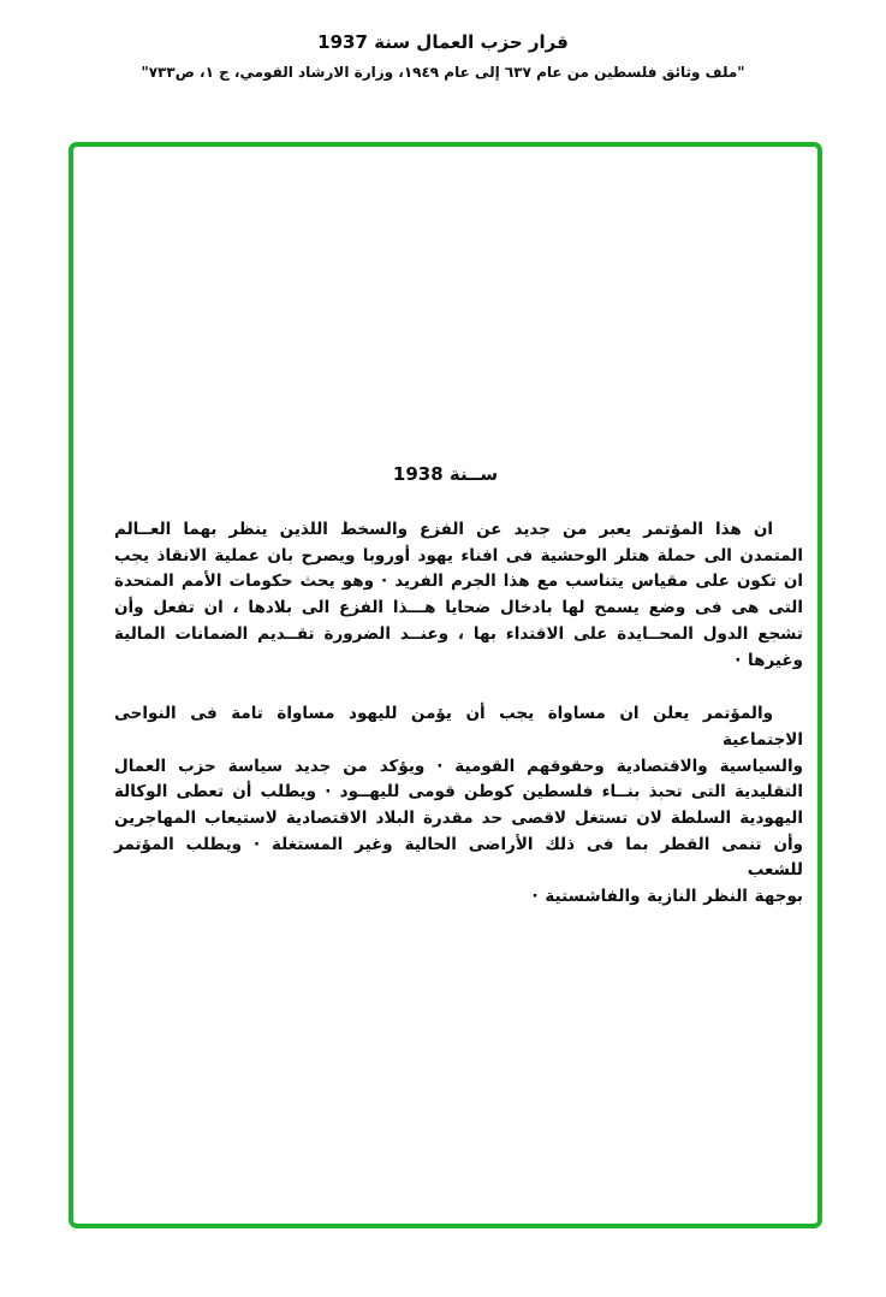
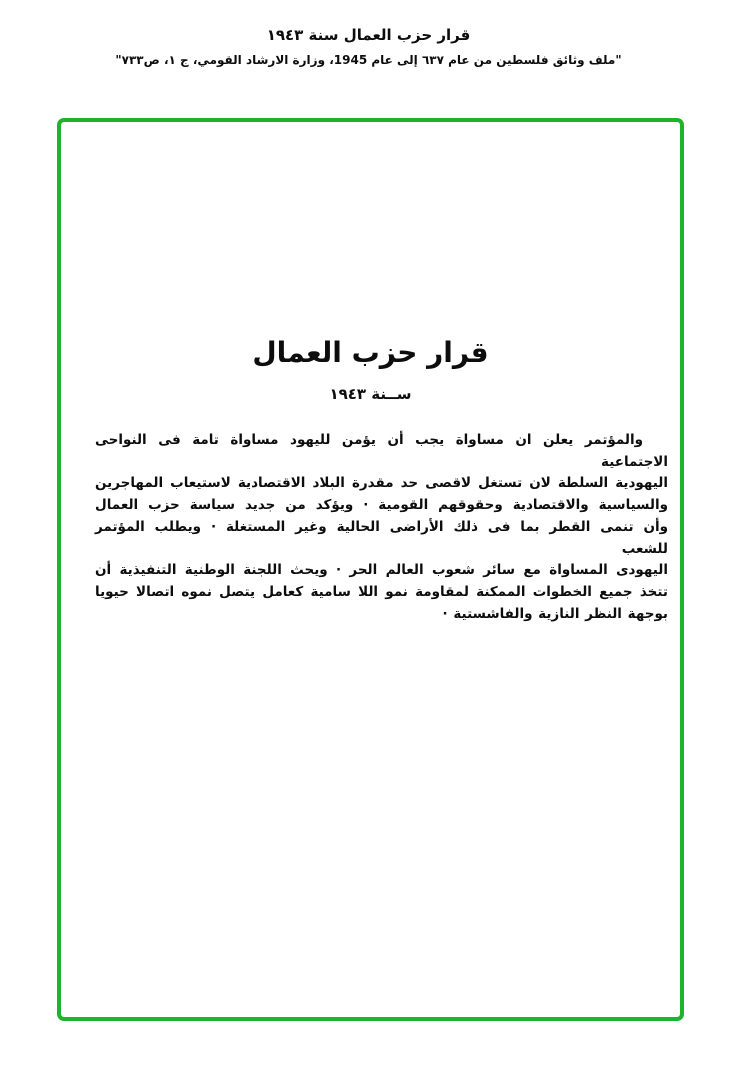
- قرار حزب العمال سنة 1937
+ قرار حزب العمال سنة ١٩٤٣
- "ملف وثائق فلسطين من عام ٦٣٧ إلى عام ١٩٤٩، وزارة الارشاد القومي، ج ١، ص٧٣٣"
+ "ملف وثائق فلسطين من عام ٦٣٧ إلى عام 1945، وزارة الارشاد القومي، ج ١، ص٧٣٣"
+ قرار حزب العمال
- ســنة 1938
+ ســنة ١٩٤٣
- ان هذا المؤتمر يعبر من جديد عن الفزع والسخط اللذين ينظر بهما العــالم
- المتمدن الى حملة هتلر الوحشية فى افناء يهود أوروبا ويصرح بان عملية الانقاذ يجب
- ان تكون على مقياس يتناسب مع هذا الجرم الفريد · وهو يحث حكومات الأمم المتحدة
- التى هى فى وضع يسمح لها بادخال ضحايا هـــذا الفزع الى بلادها ، ان تفعل وأن
- تشجع الدول المحــايدة على الاقتداء بها ، وعنــد الضرورة تقــديم الضمانات المالية
- وغيرها ·
  والمؤتمر يعلن ان مساواة يجب أن يؤمن لليهود مساواة تامة فى النواحى الاجتماعية
- والسياسية والاقتصادية وحقوقهم القومية · ويؤكد من جديد سياسة حزب العمال
+ اليهودية السلطة لان تستغل لاقصى حد مقدرة البلاد الاقتصادية لاستيعاب المهاجرين
- التقليدية التى تحبذ بنــاء فلسطين كوطن قومى لليهــود · ويطلب أن تعطى الوكالة
- اليهودية السلطة لان تستغل لاقصى حد مقدرة البلاد الاقتصادية لاستيعاب المهاجرين
+ والسياسية والاقتصادية وحقوقهم القومية · ويؤكد من جديد سياسة حزب العمال
  وأن تنمى القطر بما فى ذلك الأراضى الحالية وغير المستغلة · ويطلب المؤتمر للشعب
+ اليهودى المساواة مع سائر شعوب العالم الحر · ويحث اللجنة الوطنية التنفيذية أن
+ تتخذ جميع الخطوات الممكنة لمقاومة نمو اللا سامية كعامل يتصل نموه اتصالا حيويا
  بوجهة النظر النازية والفاشستية ·
